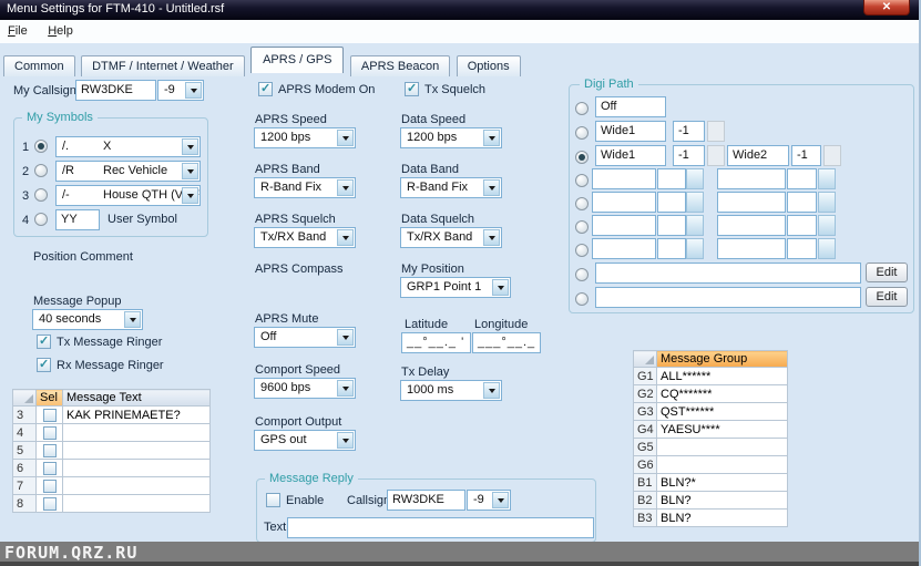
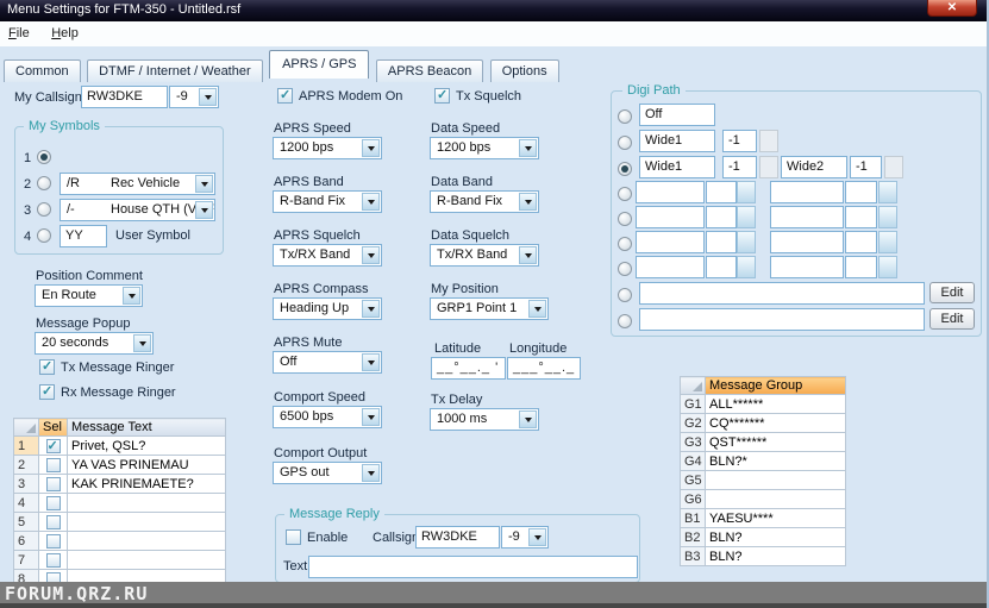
- Menu Settings for FTM-410 - Untitled.rsf
+ Menu Settings for FTM-350 - Untitled.rsf
  ✕
  File Help
  Common DTMF / Internet / Weather APRS / GPS APRS Beacon Options
  My Callsign
  RW3DKE
  -9
  My Symbols
  1
- /.
- X
  2
  /R
  Rec Vehicle
  3
  /-
  House QTH (V
  4
  YY
  User Symbol
  Position Comment
+ En Route
  Message Popup
- 40 seconds
+ 20 seconds
  Tx Message Ringer
  Rx Message Ringer
  	Sel	Message Text
+ 1		Privet, QSL?
+ 2		YA VAS PRINEMAU
  3		KAK PRINEMAETE?
  4
  5
  6
  7
  8
  APRS Modem On
  APRS Speed
  1200 bps
  APRS Band
  R-Band Fix
  APRS Squelch
  Tx/RX Band
  APRS Compass
+ Heading Up
  APRS Mute
  Off
  Comport Speed
- 9600 bps
+ 6500 bps
  Comport Output
  GPS out
  Message Reply
  Enable
  Callsig
  RW3DKE
  -9
  Text
  Tx Squelch
  Data Speed
  1200 bps
  Data Band
  R-Band Fix
  Data Squelch
  Tx/RX Band
  My Position
  GRP1 Point 1
  Latitude
  Longitude
  __°__._ '
  ___°__._
  Tx Delay
  1000 ms
  Digi Path
  Off
  Wide1
  -1
  Wide1
  -1
  Wide2
  -1
  Edit
  Edit
  	Message Group
  G1	ALL******
  G2	CQ*******
  G3	QST******
- G4	YAESU****
+ G4	BLN?*
  G5
  G6
- B1	BLN?*
+ B1	YAESU****
  B2	BLN?
  B3	BLN?
  FORUM.QRZ.RU
